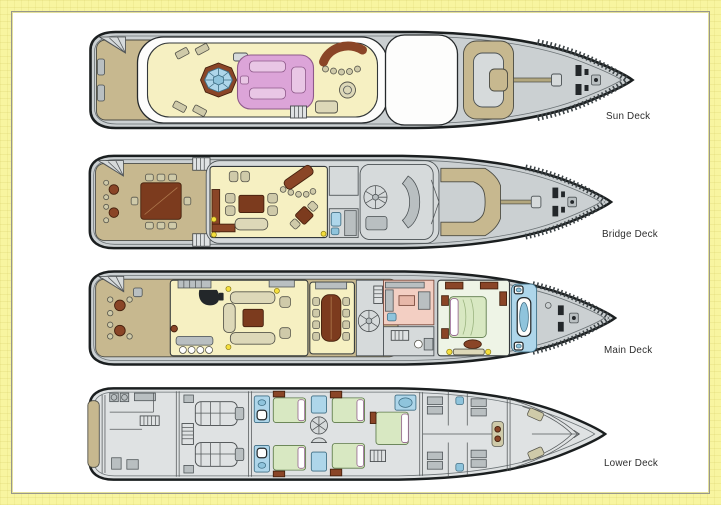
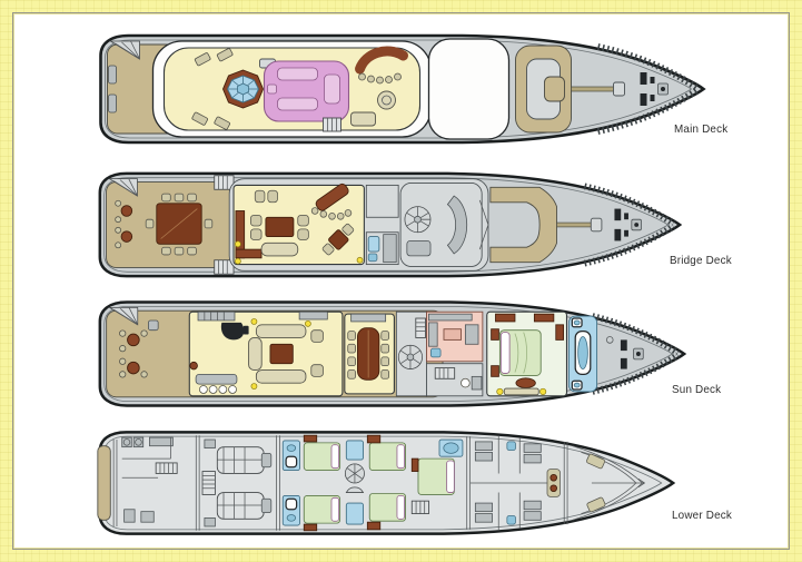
- Sun Deck
+ Main Deck
  Bridge Deck
- Main Deck
+ Sun Deck
  Lower Deck
